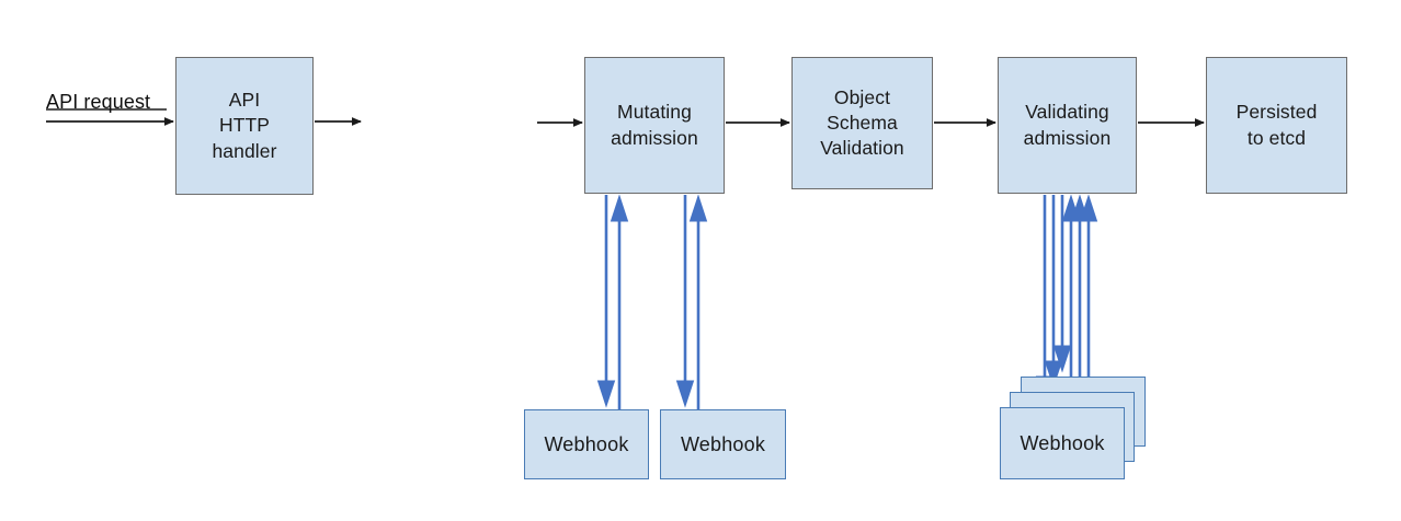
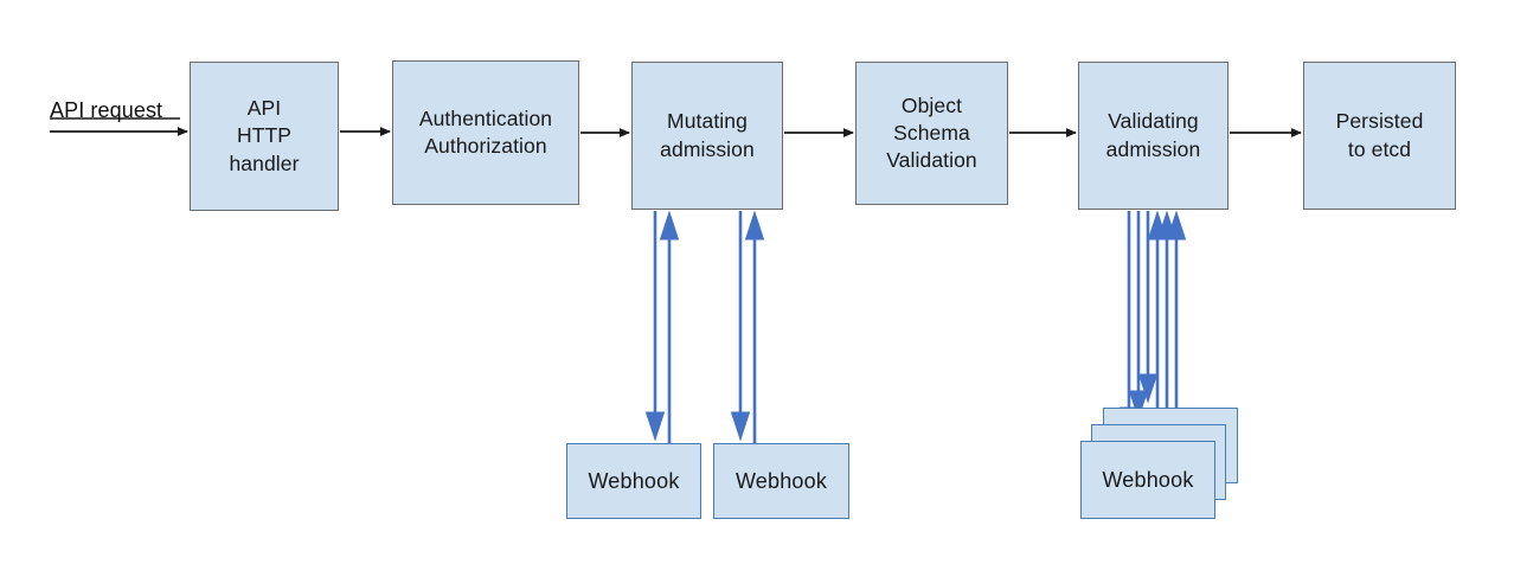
  API request
  API
  HTTP
  handler
+ Authentication
+ Authorization
  Mutating
  admission
  Object
  Schema
  Validation
  Validating
  admission
  Persisted
  to etcd
  Webhook
  Webhook
  Webhook
